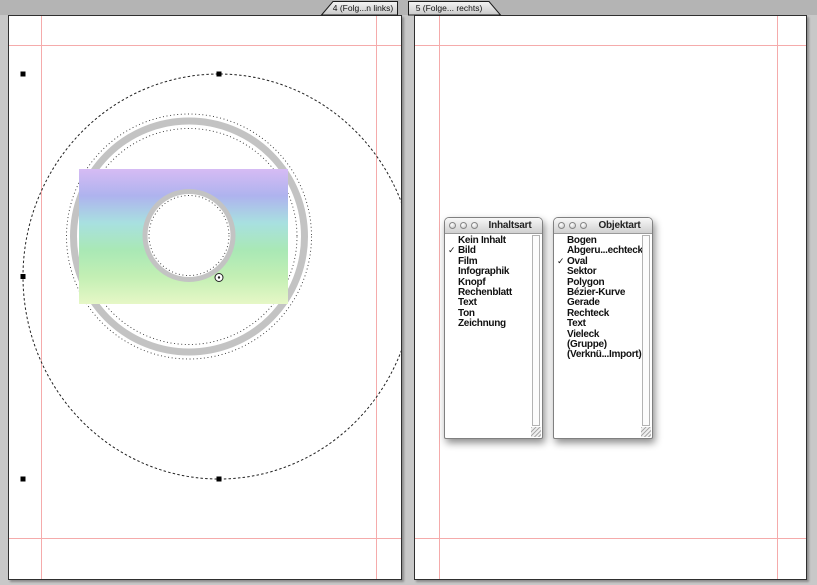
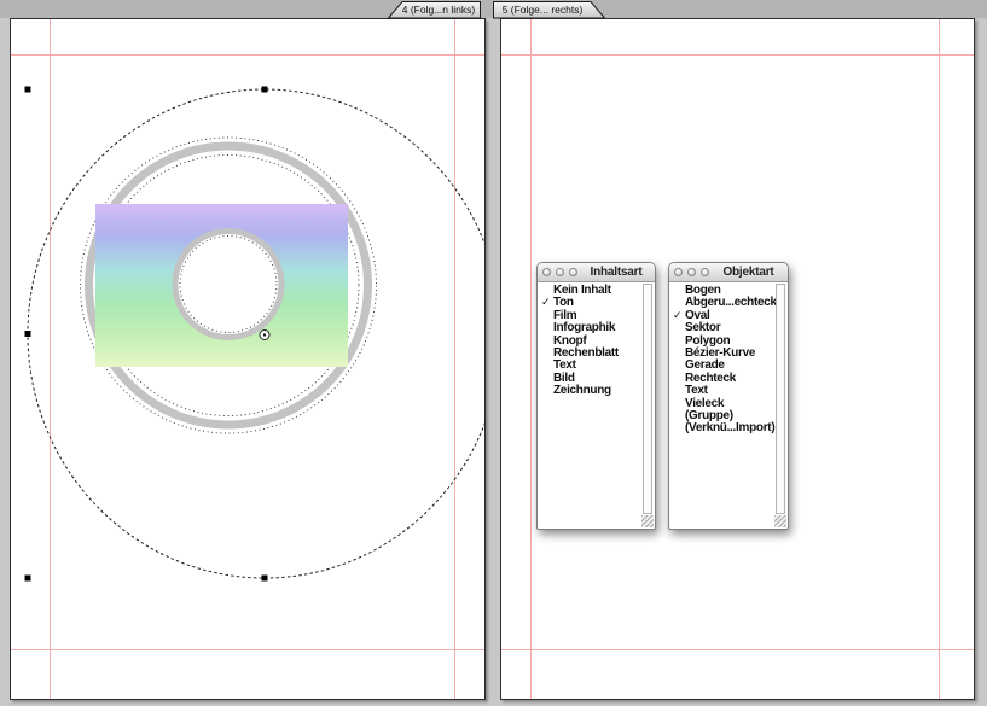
  4 (Folg...n links)
  5 (Folge... rechts)
  Inhaltsart
  Kein Inhalt
  ✓
- Bild
+ Ton
  Film
  Infographik
  Knopf
  Rechenblatt
  Text
- Ton
+ Bild
  Zeichnung
  Objektart
  Bogen
  Abgeru...echteck
  ✓
  Oval
  Sektor
  Polygon
  Bézier-Kurve
  Gerade
  Rechteck
  Text
  Vieleck
  (Gruppe)
  (Verknü...Import)
